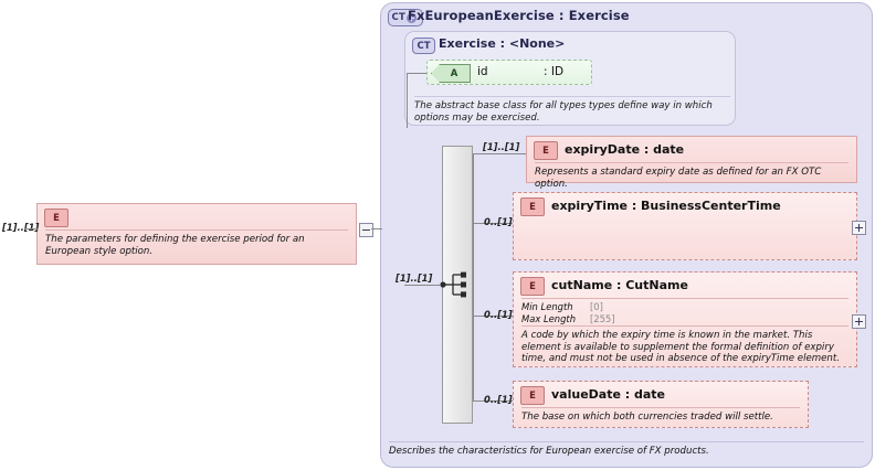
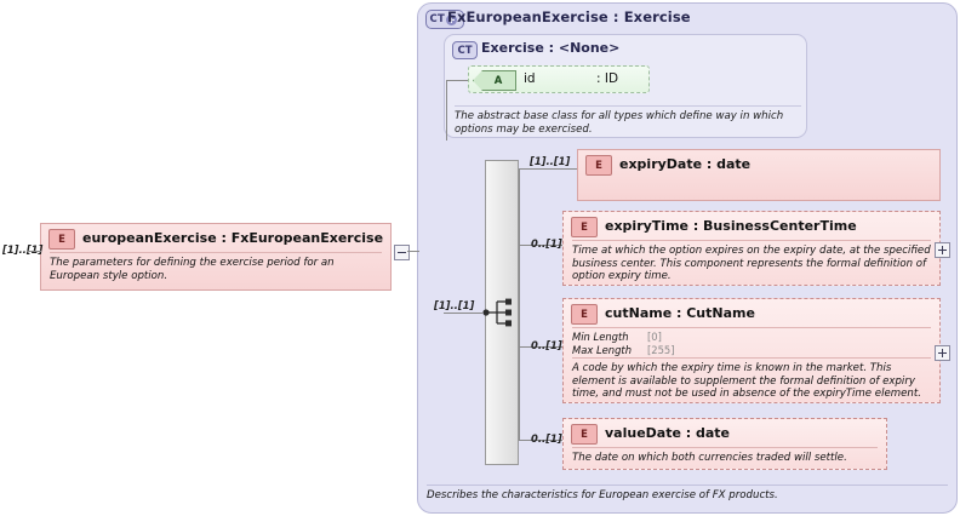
  CT
  FxEuropeanExercise : Exercise
  CT
  Exercise : <None>
- The abstract base class for all types types define way in which options may be exercised.
+ The abstract base class for all types which define way in which options may be exercised.
  A
  id
  : ID
  [1]..[1]
  [1]..[1]
  E
  expiryDate : date
- Represents a standard expiry date as defined for an FX OTC option.
  0..[1]
  E
  expiryTime : BusinessCenterTime
+ Time at which the option expires on the expiry date, at the specified business center. This component represents the formal definition of option expiry time.
  0..[1]
  E
  cutName : CutName
  Min Length
  [0]
  Max Length
  [255]
  A code by which the expiry time is known in the market. This element is available to supplement the formal definition of expiry time, and must not be used in absence of the expiryTime element.
  0..[1]
  E
  valueDate : date
- The base on which both currencies traded will settle.
+ The date on which both currencies traded will settle.
  Describes the characteristics for European exercise of FX products.
  E
+ europeanExercise : FxEuropeanExercise
  The parameters for defining the exercise period for an European style option.
  [1]..[1]
